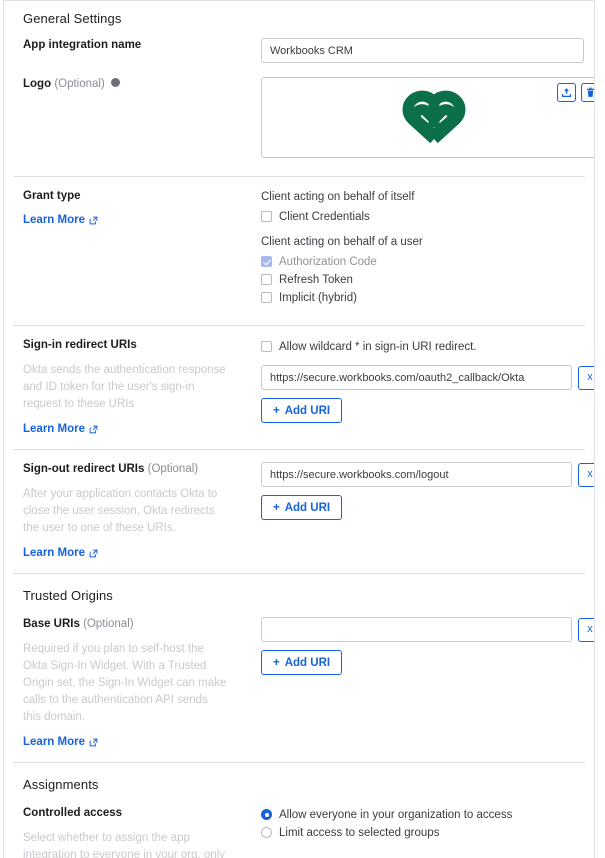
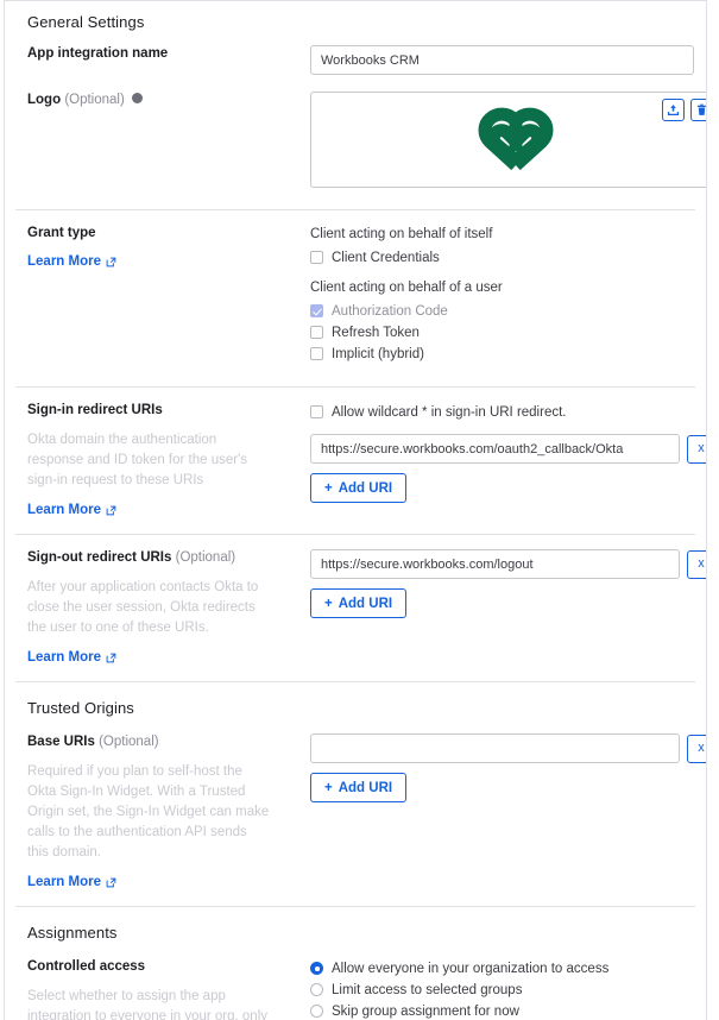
  General Settings
  App integration name
  Workbooks CRM
  Logo (Optional)
  Grant type
  Learn More
  Client acting on behalf of itself
  Client Credentials
  Client acting on behalf of a user
  Authorization Code
  Refresh Token
  Implicit (hybrid)
  Sign-in redirect URIs
- Okta sends the authentication response and ID token for the user's sign-in request to these URIs
+ Okta domain the authentication response and ID token for the user's sign-in request to these URIs
  Learn More
  Allow wildcard * in sign-in URI redirect.
  https://secure.workbooks.com/oauth2_callback/Okta
  x
  +
  Add URI
  Sign-out redirect URIs (Optional)
  After your application contacts Okta to close the user session, Okta redirects the user to one of these URIs.
  Learn More
  https://secure.workbooks.com/logout
  x
  +
  Add URI
  Trusted Origins
  Base URIs (Optional)
  Required if you plan to self-host the Okta Sign-In Widget. With a Trusted Origin set, the Sign-In Widget can make calls to the authentication API sends this domain.
  Learn More
  x
  +
  Add URI
  Assignments
  Controlled access
  Allow everyone in your organization to access
  Limit access to selected groups
+ Skip group assignment for now
